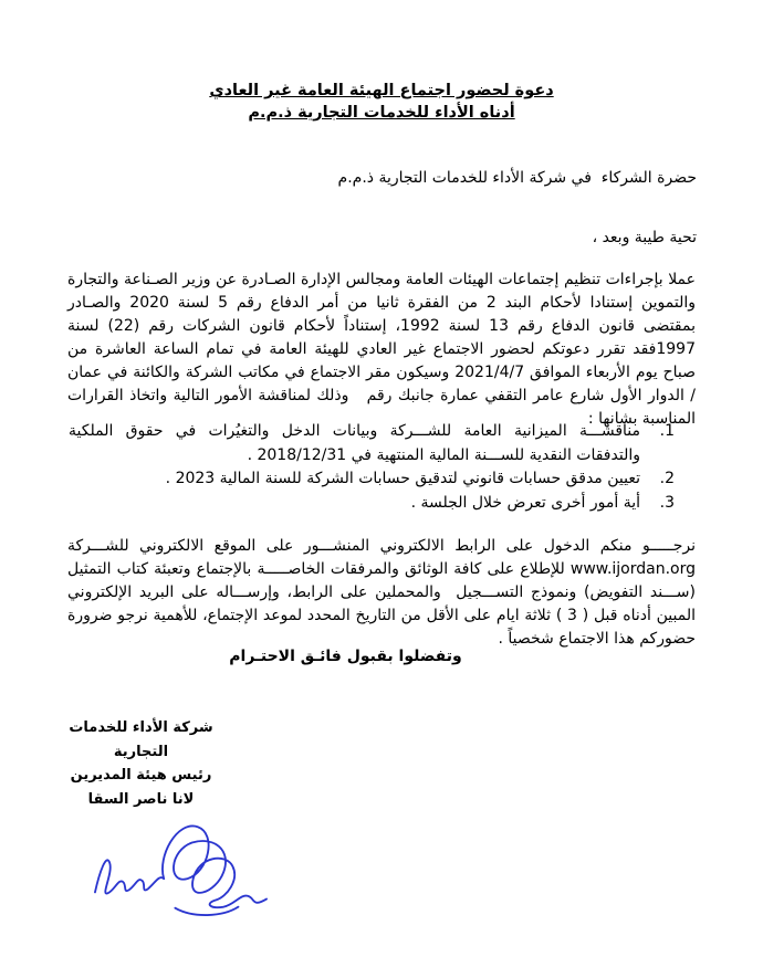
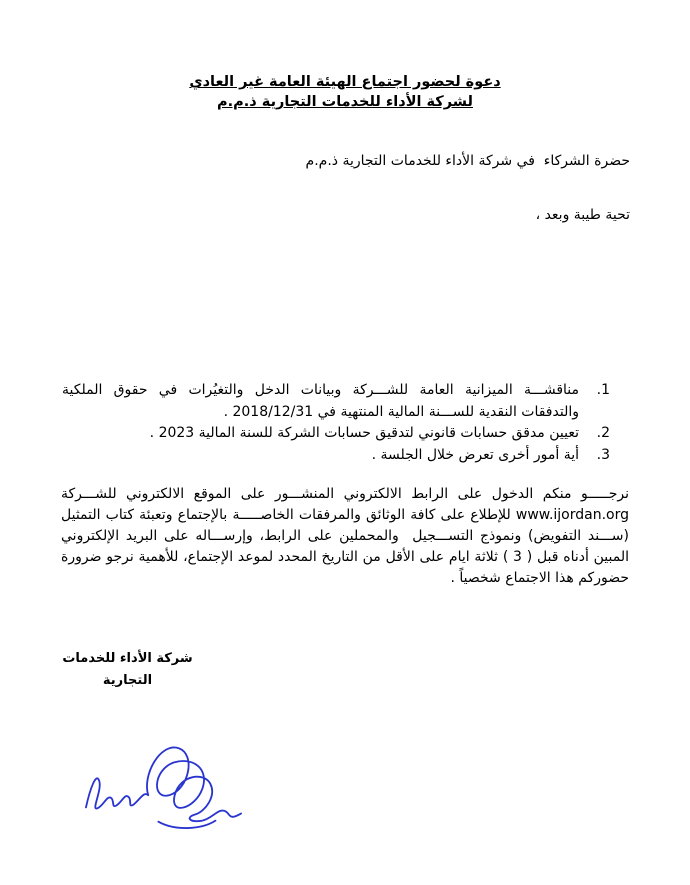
  دعوة لحضور اجتماع الهيئة العامة غير العادي
- أدناه الأداء للخدمات التجارية ذ.م.م
+ لشركة الأداء للخدمات التجارية ذ.م.م
  حضرة الشركاء في شركة الأداء للخدمات التجارية ذ.م.م
  تحية طيبة وبعد ،
- عملا بإجراءات تنظيم إجتماعات الهيئات العامة ومجالس الإدارة الصـادرة عن وزير الصـناعة والتجارة والتموين إستنادا لأحكام البند 2 من الفقرة ثانيا من أمر الدفاع رقم 5 لسنة 2020 والصـادر بمقتضى قانون الدفاع رقم 13 لسنة 1992، إستناداً لأحكام قانون الشركات رقم (22) لسنة 1997فقد تقرر دعوتكم لحضور الاجتماع غير العادي للهيئة العامة في تمام الساعة العاشرة من صباح يوم الأربعاء الموافق 2021/4/7 وسيكون مقر الاجتماع في مكاتب الشركة والكائنة في عمان / الدوار الأول شارع عامر التقفي عمارة جانبك رقم وذلك لمناقشة الأمور التالية واتخاذ القرارات المناسبة بشانها :
  1.
  مناقشـــة الميزانية العامة للشـــركة وبيانات الدخل والتغيُرات في حقوق الملكية والتدفقات النقدية للســـنة المالية المنتهية في 2018/12/31 .
  2.
  تعيين مدقق حسابات قانوني لتدقيق حسابات الشركة للسنة المالية 2023 .
  3.
  أية أمور أخرى تعرض خلال الجلسة .
  نرجـــــو منكم الدخول على الرابط الالكتروني المنشـــور على الموقع الالكتروني للشـــركة www.ijordan.org للإطلاع على كافة الوثائق والمرفقات الخاصـــــة بالإجتماع وتعبئة كتاب التمثيل (ســـند التفويض) ونموذج التســـجيل والمحملين على الرابط، وإرســـاله على البريد الإلكتروني المبين أدناه قبل ( 3 ) ثلاثة ايام على الأقل من التاريخ المحدد لموعد الإجتماع، للأهمية نرجو ضرورة حضوركم هذا الاجتماع شخصياً .
- وتفضلوا بقبول فائـق الاحتـرام
  شركة الأداء للخدمات التجارية
- رئيس هيئة المديرين
- لانا ناصر السقا
